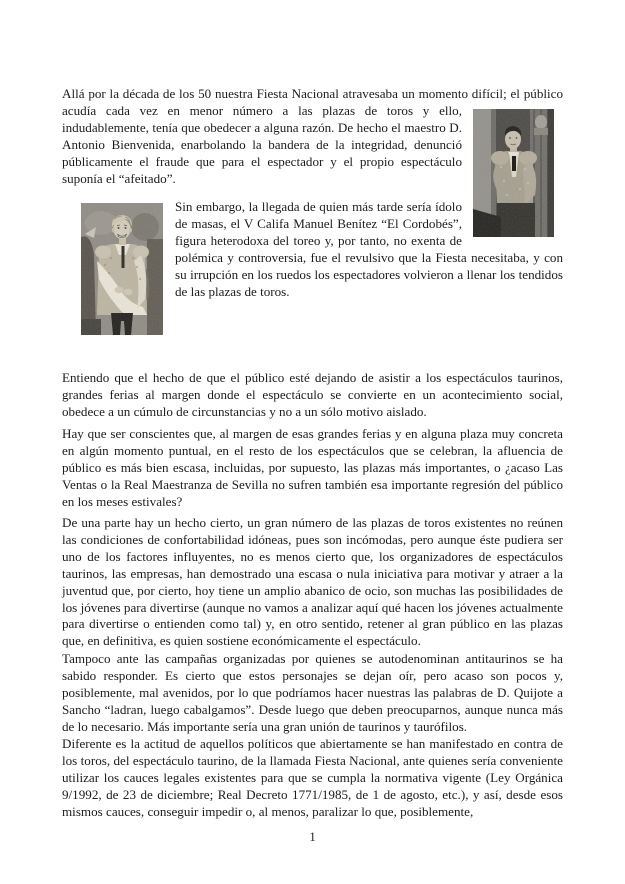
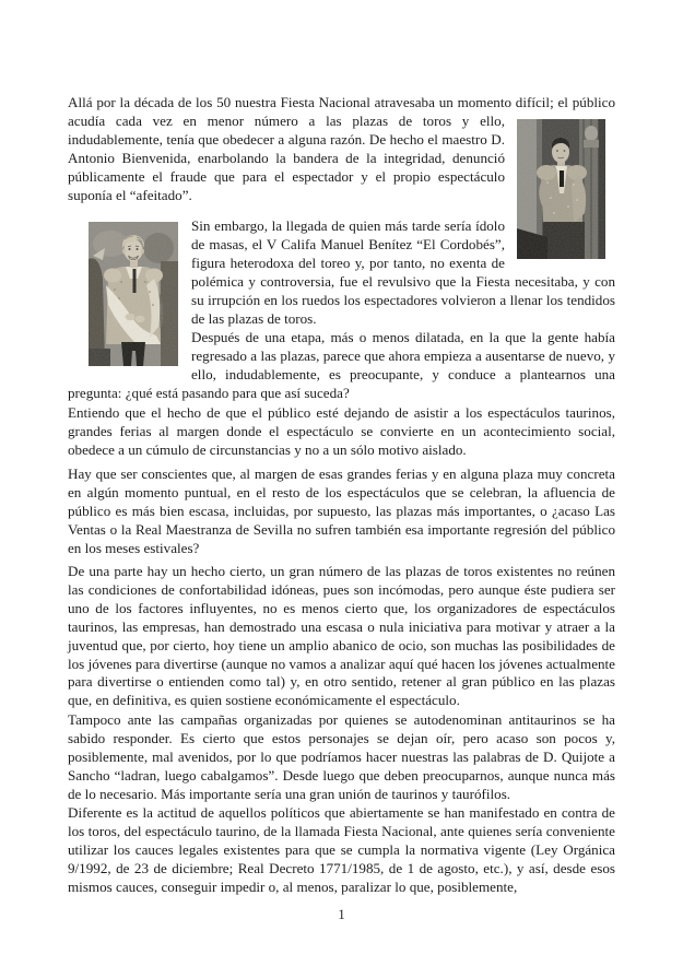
  Allá por la década de los 50 nuestra Fiesta Nacional atravesaba un momento difícil; el público
  acudía cada vez en menor número a las plazas de toros y ello, indudablemente, tenía que obedecer a alguna razón. De hecho el maestro D. Antonio Bienvenida, enarbolando la bandera de la integridad, denunció públicamente el fraude que para el espectador y el propio espectáculo suponía el “afeitado”.
  Sin embargo, la llegada de quien más tarde sería ídolo de masas, el V Califa Manuel Benítez “El Cordobés”, figura heterodoxa del toreo y, por tanto, no exenta de
  polémica y controversia, fue el revulsivo que la Fiesta necesitaba, y con su irrupción en los ruedos los espectadores volvieron a llenar los tendidos de las plazas de toros.
+ Después de una etapa, más o menos dilatada, en la que la gente había regresado a las plazas, parece que ahora empieza a ausentarse de nuevo, y ello, indudablemente, es preocupante, y conduce a plantearnos una
+ pregunta: ¿qué está pasando para que así suceda?
  Entiendo que el hecho de que el público esté dejando de asistir a los espectáculos taurinos, grandes ferias al margen donde el espectáculo se convierte en un acontecimiento social, obedece a un cúmulo de circunstancias y no a un sólo motivo aislado.
  Hay que ser conscientes que, al margen de esas grandes ferias y en alguna plaza muy concreta en algún momento puntual, en el resto de los espectáculos que se celebran, la afluencia de público es más bien escasa, incluidas, por supuesto, las plazas más importantes, o ¿acaso Las Ventas o la Real Maestranza de Sevilla no sufren también esa importante regresión del público en los meses estivales?
  De una parte hay un hecho cierto, un gran número de las plazas de toros existentes no reúnen las condiciones de confortabilidad idóneas, pues son incómodas, pero aunque éste pudiera ser uno de los factores influyentes, no es menos cierto que, los organizadores de espectáculos taurinos, las empresas, han demostrado una escasa o nula iniciativa para motivar y atraer a la juventud que, por cierto, hoy tiene un amplio abanico de ocio, son muchas las posibilidades de los jóvenes para divertirse (aunque no vamos a analizar aquí qué hacen los jóvenes actualmente para divertirse o entienden como tal) y, en otro sentido, retener al gran público en las plazas que, en definitiva, es quien sostiene económicamente el espectáculo.
  Tampoco ante las campañas organizadas por quienes se autodenominan antitaurinos se ha sabido responder. Es cierto que estos personajes se dejan oír, pero acaso son pocos y, posiblemente, mal avenidos, por lo que podríamos hacer nuestras las palabras de D. Quijote a Sancho “ladran, luego cabalgamos”. Desde luego que deben preocuparnos, aunque nunca más de lo necesario. Más importante sería una gran unión de taurinos y taurófilos.
  Diferente es la actitud de aquellos políticos que abiertamente se han manifestado en contra de los toros, del espectáculo taurino, de la llamada Fiesta Nacional, ante quienes sería conveniente utilizar los cauces legales existentes para que se cumpla la normativa vigente (Ley Orgánica 9/1992, de 23 de diciembre; Real Decreto 1771/1985, de 1 de agosto, etc.), y así, desde esos mismos cauces, conseguir impedir o, al menos, paralizar lo que, posiblemente,
  1
